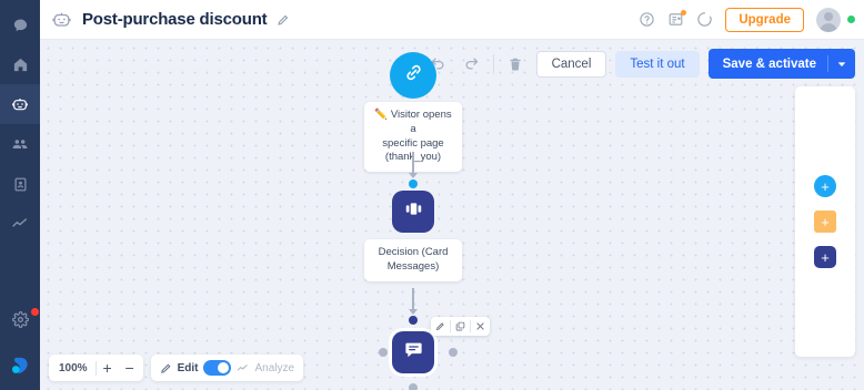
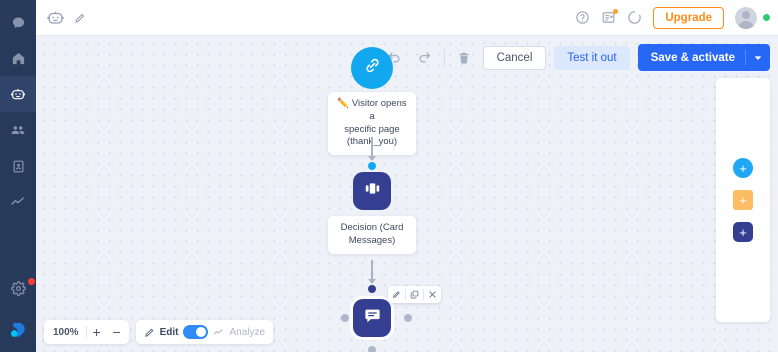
- Post-purchase discount
  Upgrade
  Cancel
  Test it out
  Save & activate
  +
  +
  +
  ✏️ Visitor opens a
  specific page
  (than_you)
  Decision (Card
  Messages)
  100%
  +
  −
  Edit
  Analyze
